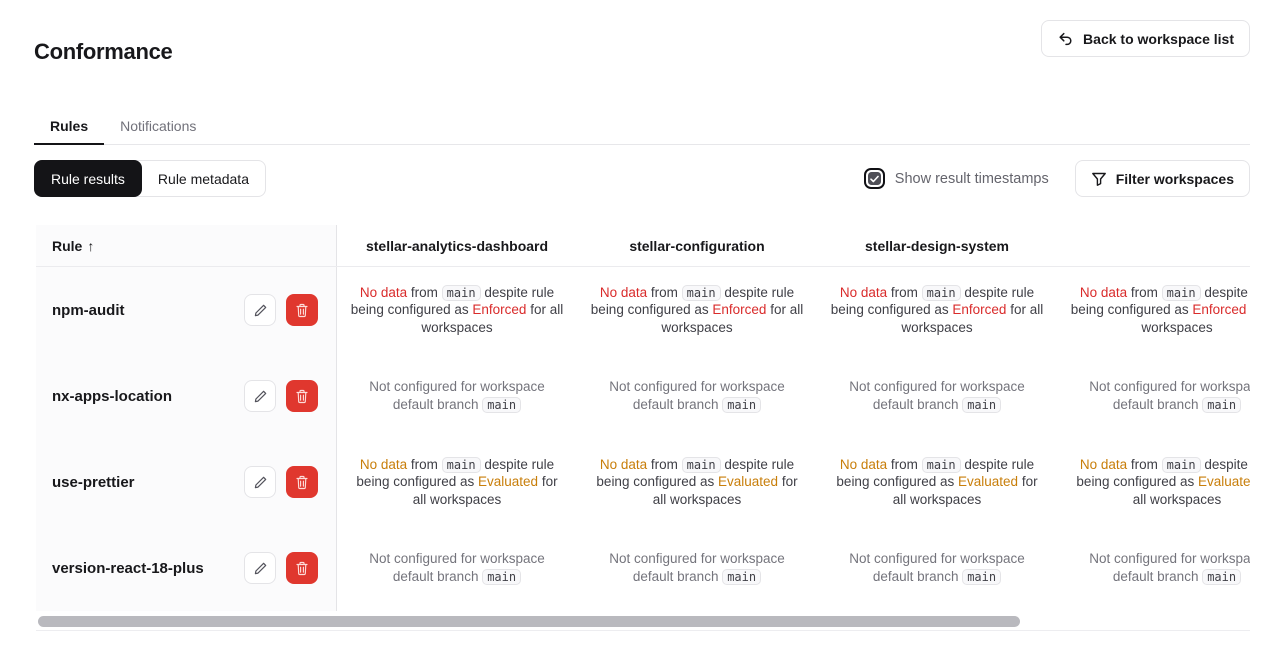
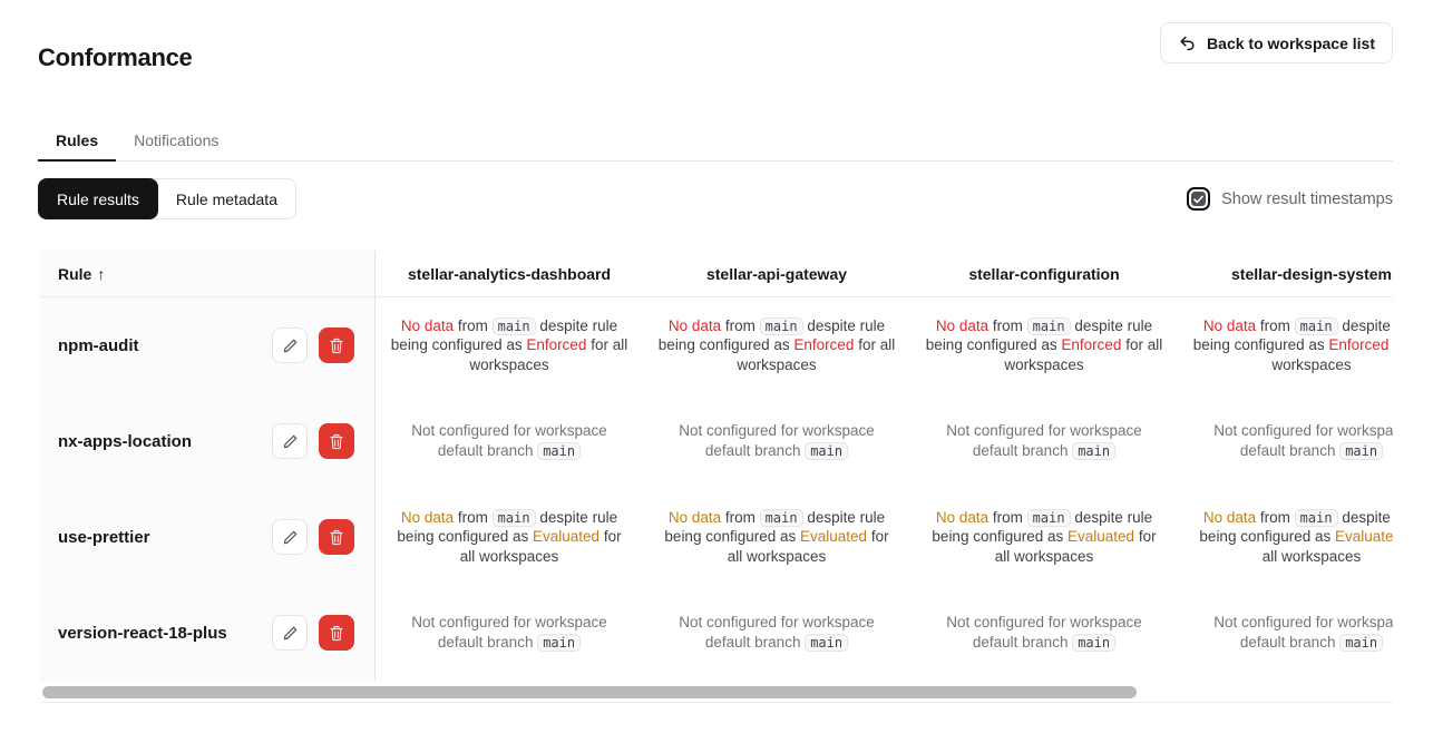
  Conformance
  Back to workspace list
  Rules
  Notifications
  Rule results
  Rule metadata
  Show result timestamps
- Filter workspaces
  Rule
  ↑
  stellar-analytics-dashboard
+ stellar-api-gateway
  stellar-configuration
  stellar-design-system
  npm-audit
  No data from main despite rule being configured as Enforced for all workspaces
  No data from main despite rule being configured as Enforced for all workspaces
  No data from main despite rule being configured as Enforced for all workspaces
  No data from main despite being configured as Enforced workspaces
  nx-apps-location
  Not configured for workspace default branch main
  Not configured for workspace default branch main
  Not configured for workspace default branch main
  Not configured for workspa default branch main
  use-prettier
  No data from main despite rule being configured as Evaluated for all workspaces
  No data from main despite rule being configured as Evaluated for all workspaces
  No data from main despite rule being configured as Evaluated for all workspaces
  No data from main despite being configured as Evaluate all workspaces
  version-react-18-plus
  Not configured for workspace default branch main
  Not configured for workspace default branch main
  Not configured for workspace default branch main
  Not configured for workspa default branch main
